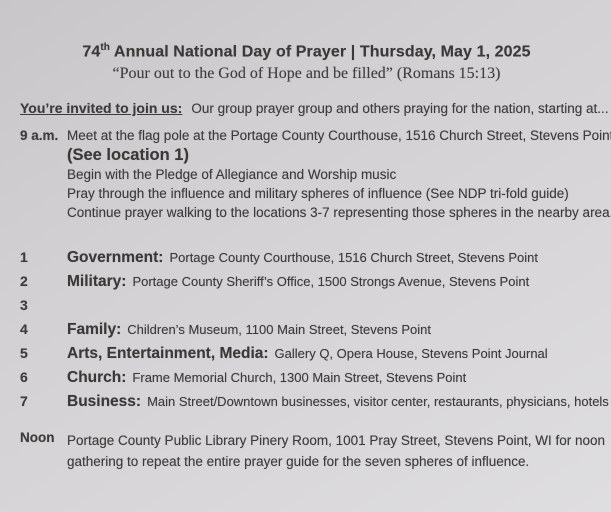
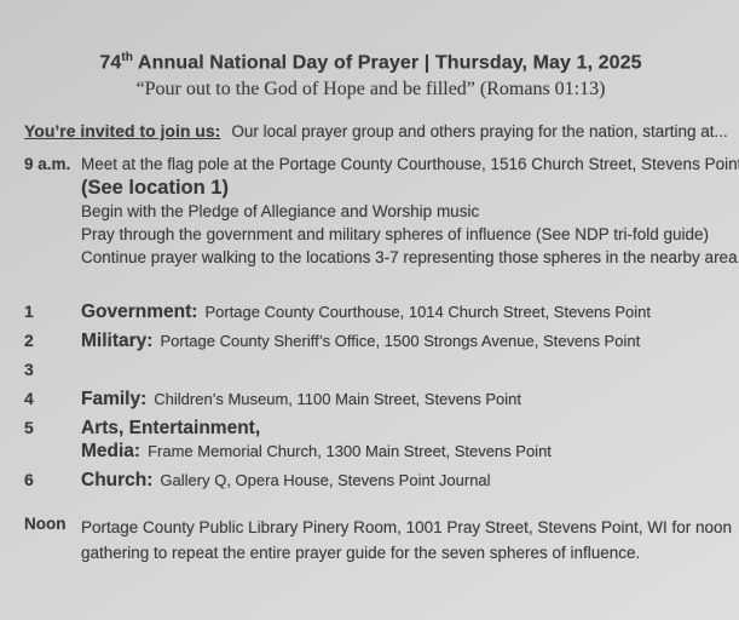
  74th Annual National Day of Prayer | Thursday, May 1, 2025
- “Pour out to the God of Hope and be filled” (Romans 15:13)
+ “Pour out to the God of Hope and be filled” (Romans 01:13)
- You’re invited to join us: Our group prayer group and others praying for the nation, starting at...
+ You’re invited to join us: Our local prayer group and others praying for the nation, starting at...
  9 a.m.
  Meet at the flag pole at the Portage County Courthouse, 1516 Church Street, Stevens Poin
  (See location 1)
  Begin with the Pledge of Allegiance and Worship music
- Pray through the influence and military spheres of influence (See NDP tri-fold guide)
+ Pray through the government and military spheres of influence (See NDP tri-fold guide)
  Continue prayer walking to the locations 3-7 representing those spheres in the nearby area
  1
- Government: Portage County Courthouse, 1516 Church Street, Stevens Point
+ Government: Portage County Courthouse, 1014 Church Street, Stevens Point
  2
  Military: Portage County Sheriff’s Office, 1500 Strongs Avenue, Stevens Point
  3
  4
  Family: Children’s Museum, 1100 Main Street, Stevens Point
  5
- Arts, Entertainment, Media: Gallery Q, Opera House, Stevens Point Journal
+ Arts, Entertainment, Media: Frame Memorial Church, 1300 Main Street, Stevens Point
  6
- Church: Frame Memorial Church, 1300 Main Street, Stevens Point
+ Church: Gallery Q, Opera House, Stevens Point Journal
- 7
- Business: Main Street/Downtown businesses, visitor center, restaurants, physicians, hotels
  Noon
  Portage County Public Library Pinery Room, 1001 Pray Street, Stevens Point, WI for noon
  gathering to repeat the entire prayer guide for the seven spheres of influence.
